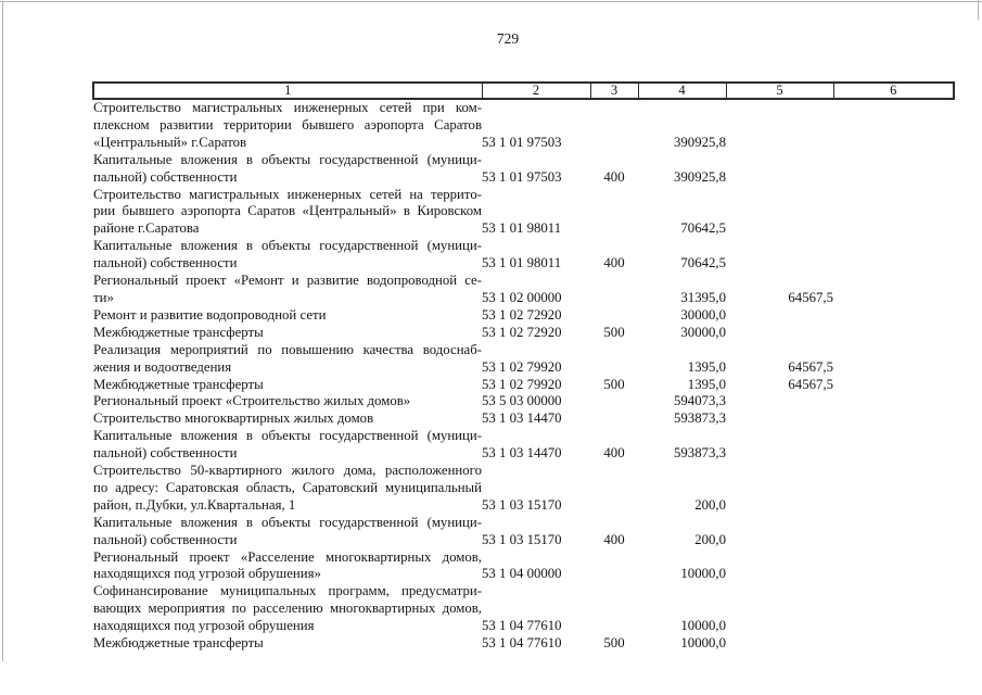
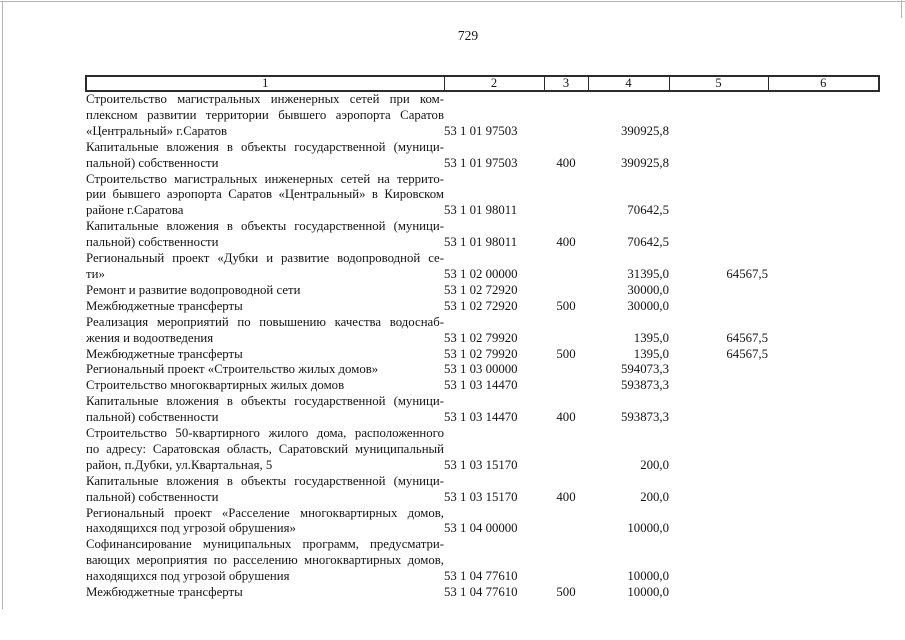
  729
  1	2	3	4	5	6
  Строительство магистральных инженерных сетей при ком-плексном развитии территории бывшего аэропорта Саратов«Центральный» г.Саратов	53 1 01 97503		390925,8
  Капитальные вложения в объекты государственной (муници-пальной) собственности	53 1 01 97503	400	390925,8
  Строительство магистральных инженерных сетей на террито-рии бывшего аэропорта Саратов «Центральный» в Кировскомрайоне г.Саратова	53 1 01 98011		70642,5
  Капитальные вложения в объекты государственной (муници-пальной) собственности	53 1 01 98011	400	70642,5
- Региональный проект «Ремонт и развитие водопроводной се-ти»	53 1 02 00000		31395,0	64567,5
+ Региональный проект «Дубки и развитие водопроводной се-ти»	53 1 02 00000		31395,0	64567,5
  Ремонт и развитие водопроводной сети	53 1 02 72920		30000,0
  Межбюджетные трансферты	53 1 02 72920	500	30000,0
  Реализация мероприятий по повышению качества водоснаб-жения и водоотведения	53 1 02 79920		1395,0	64567,5
  Межбюджетные трансферты	53 1 02 79920	500	1395,0	64567,5
- Региональный проект «Строительство жилых домов»	53 5 03 00000		594073,3
+ Региональный проект «Строительство жилых домов»	53 1 03 00000		594073,3
  Строительство многоквартирных жилых домов	53 1 03 14470		593873,3
  Капитальные вложения в объекты государственной (муници-пальной) собственности	53 1 03 14470	400	593873,3
- Строительство 50-квартирного жилого дома, расположенногопо адресу: Саратовская область, Саратовский муниципальныйрайон, п.Дубки, ул.Квартальная, 1	53 1 03 15170		200,0
+ Строительство 50-квартирного жилого дома, расположенногопо адресу: Саратовская область, Саратовский муниципальныйрайон, п.Дубки, ул.Квартальная, 5	53 1 03 15170		200,0
  Капитальные вложения в объекты государственной (муници-пальной) собственности	53 1 03 15170	400	200,0
  Региональный проект «Расселение многоквартирных домов,находящихся под угрозой обрушения»	53 1 04 00000		10000,0
  Софинансирование муниципальных программ, предусматри-вающих мероприятия по расселению многоквартирных домов,находящихся под угрозой обрушения	53 1 04 77610		10000,0
  Межбюджетные трансферты	53 1 04 77610	500	10000,0
